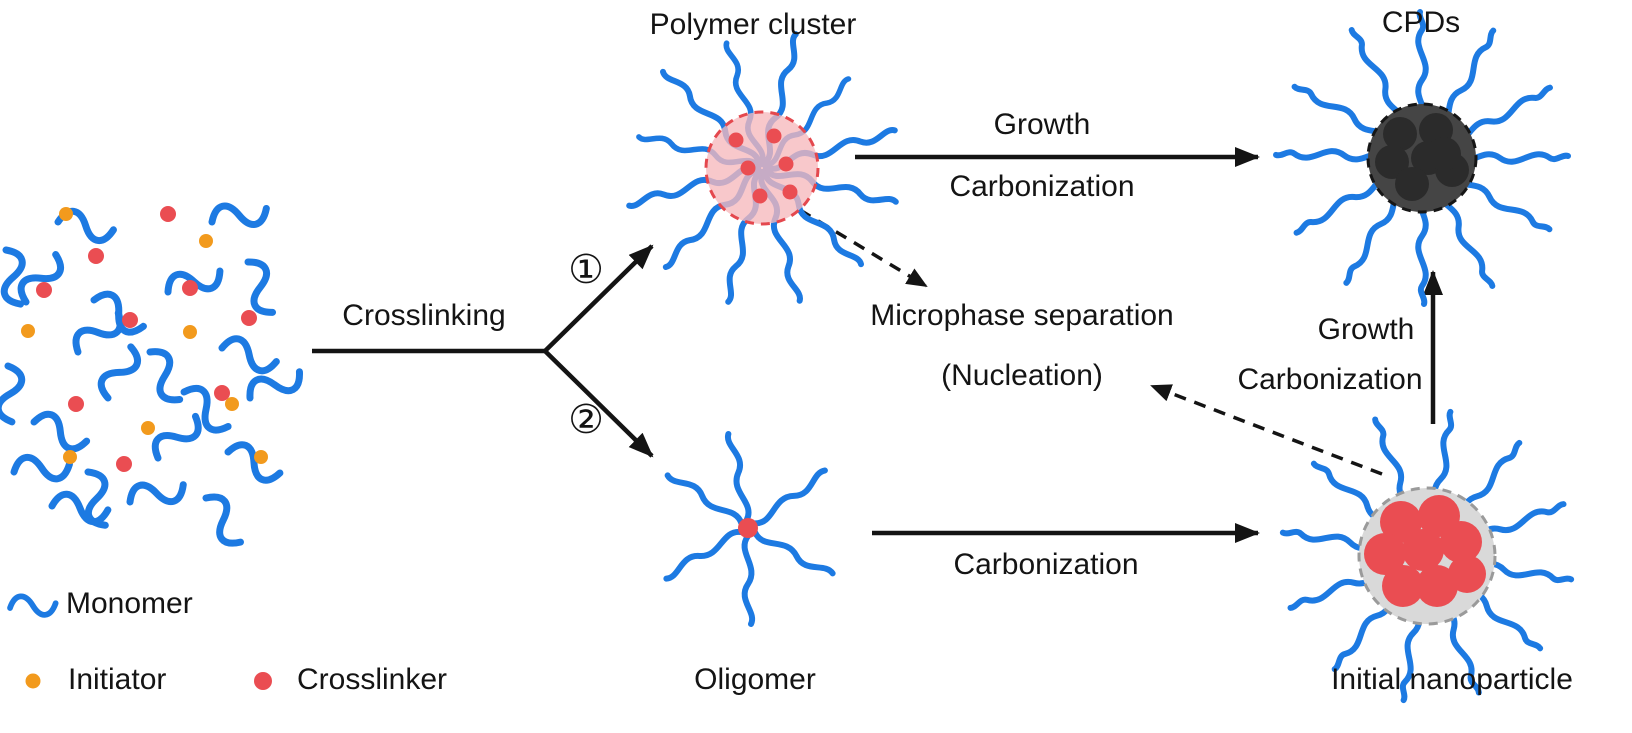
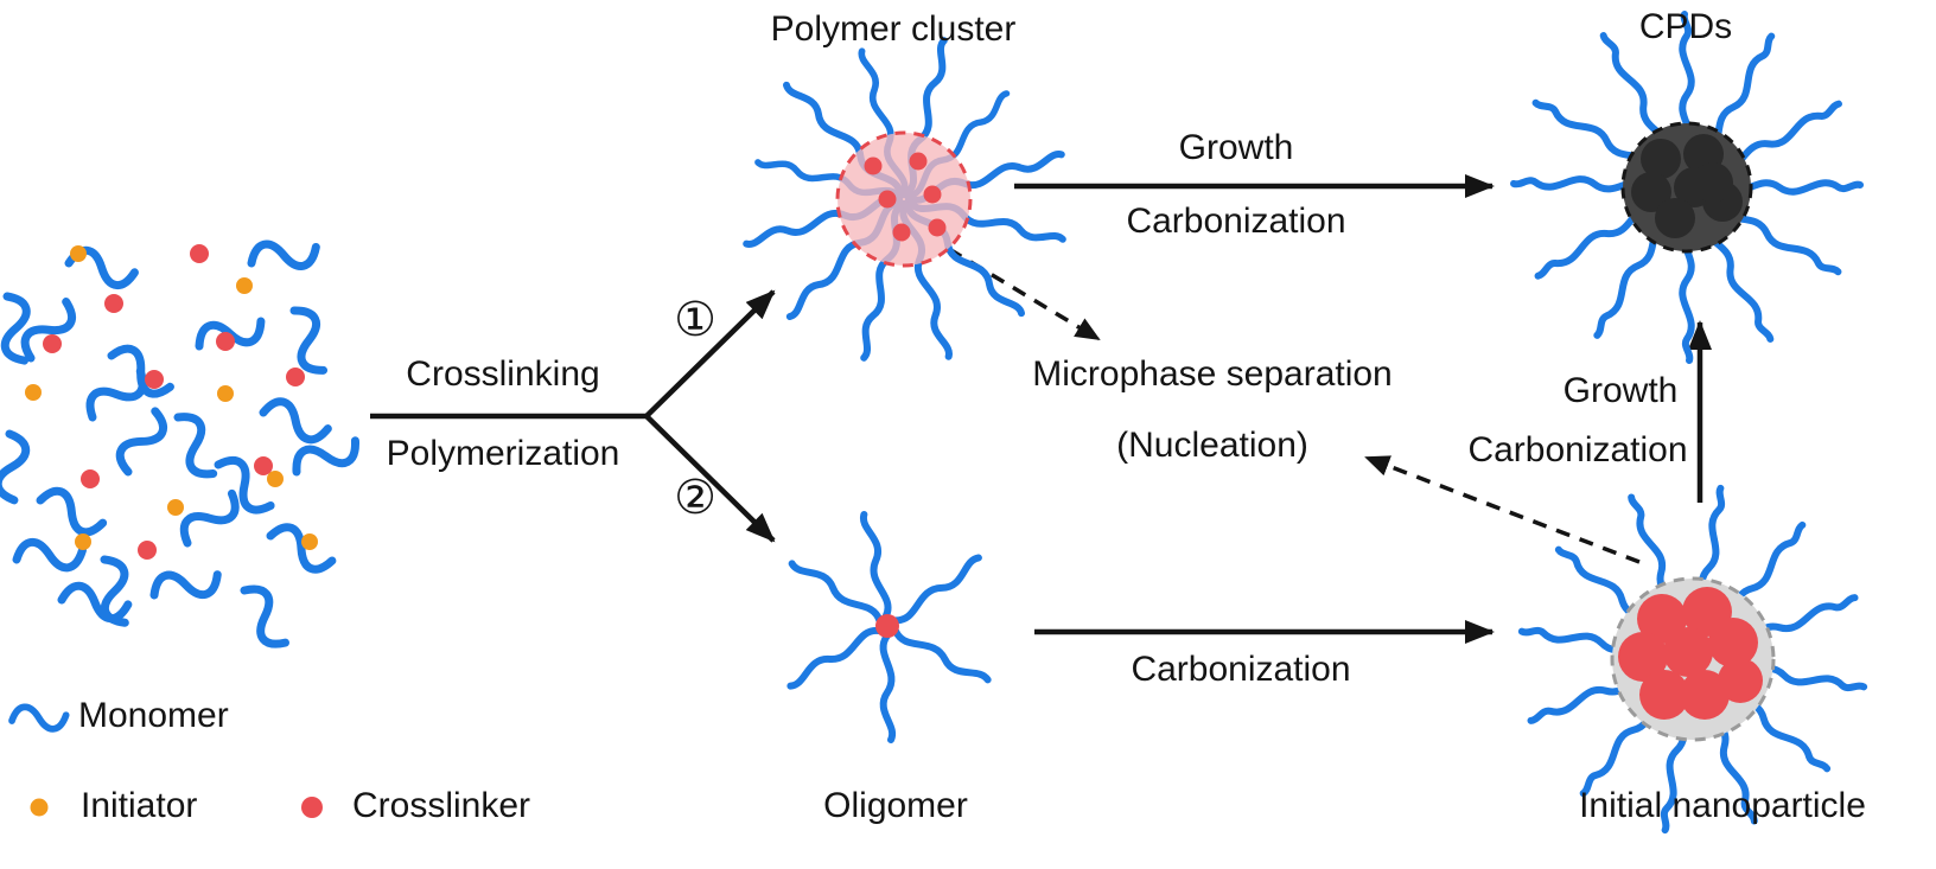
  Polymer cluster
  CPDs
  Growth
  Carbonization
  Crosslinking
+ Polymerization
  ①
  ②
  Microphase separation
  (Nucleation)
  Growth
  Carbonization
  Carbonization
  Oligomer
  Initial nanoparticle
  Monomer
  Initiator
  Crosslinker
